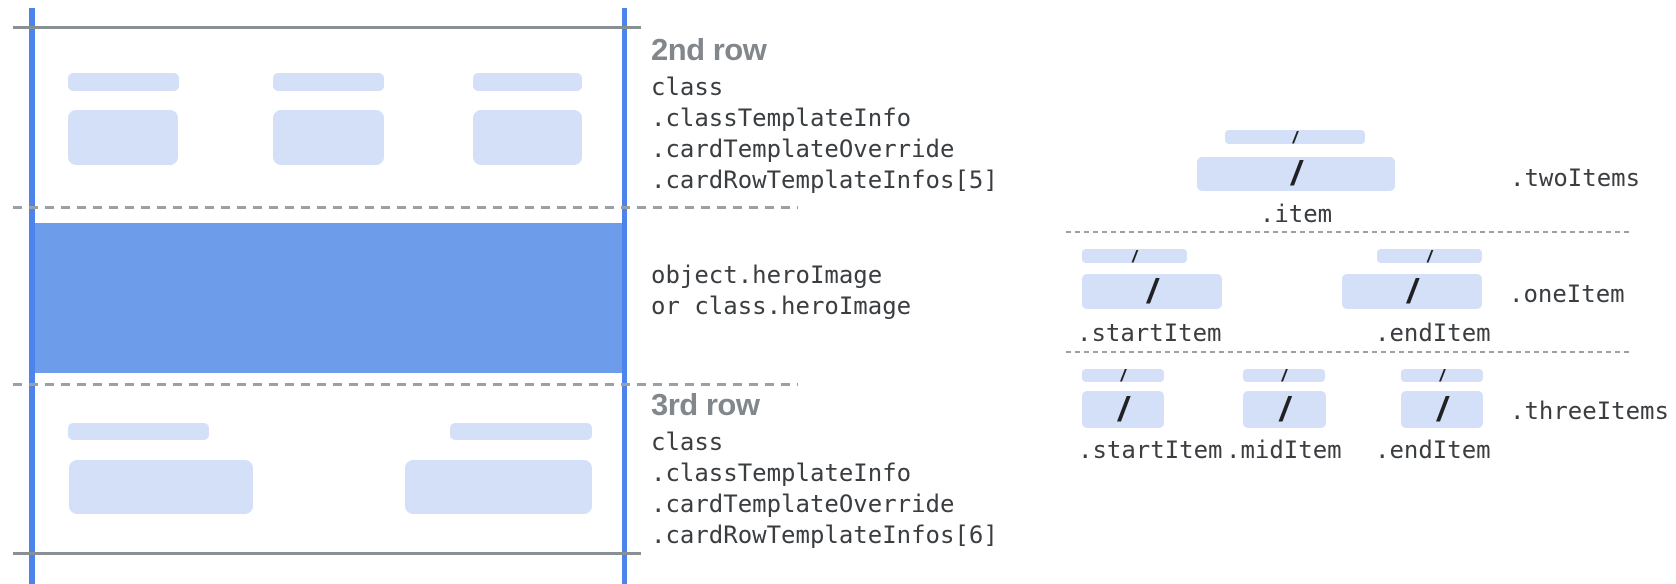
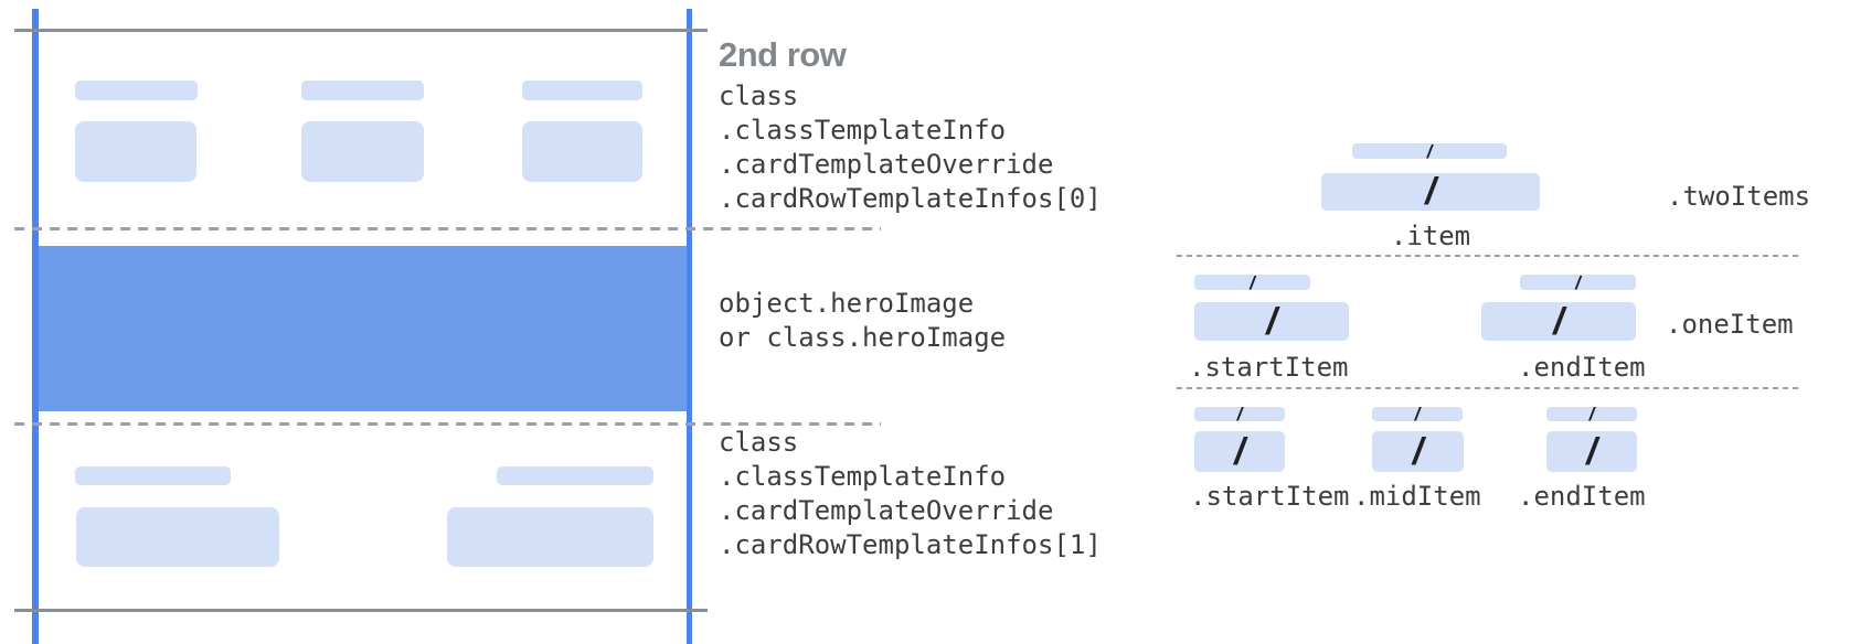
  2nd row
  class
  .classTemplateInfo
  .cardTemplateOverride
- .cardRowTemplateInfos[5]
+ .cardRowTemplateInfos[0]
  object.heroImage
  or class.heroImage
- 3rd row
  class
  .classTemplateInfo
  .cardTemplateOverride
- .cardRowTemplateInfos[6]
+ .cardRowTemplateInfos[1]
  /
  /
  .item
  .twoItems
  /
  /
  .startItem
  /
  /
  .endItem
  .oneItem
  /
  /
  .startItem
  /
  /
  .midItem
  /
  /
  .endItem
- .threeItems
